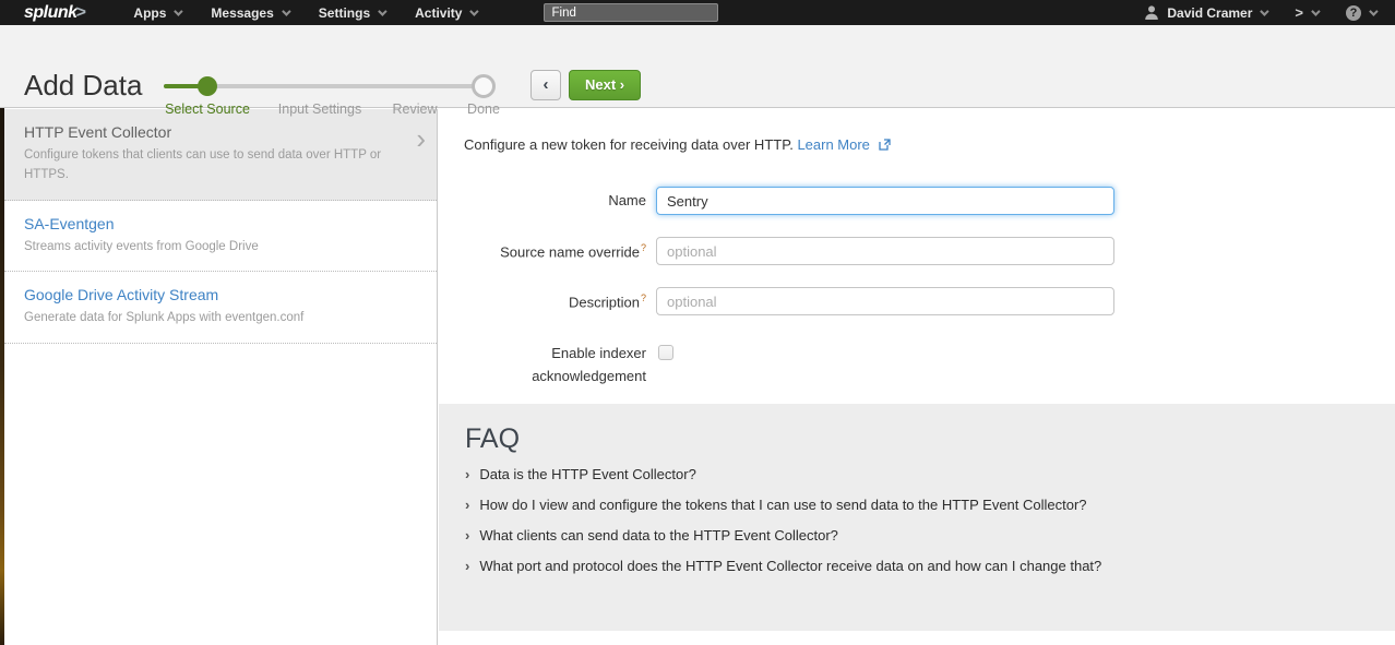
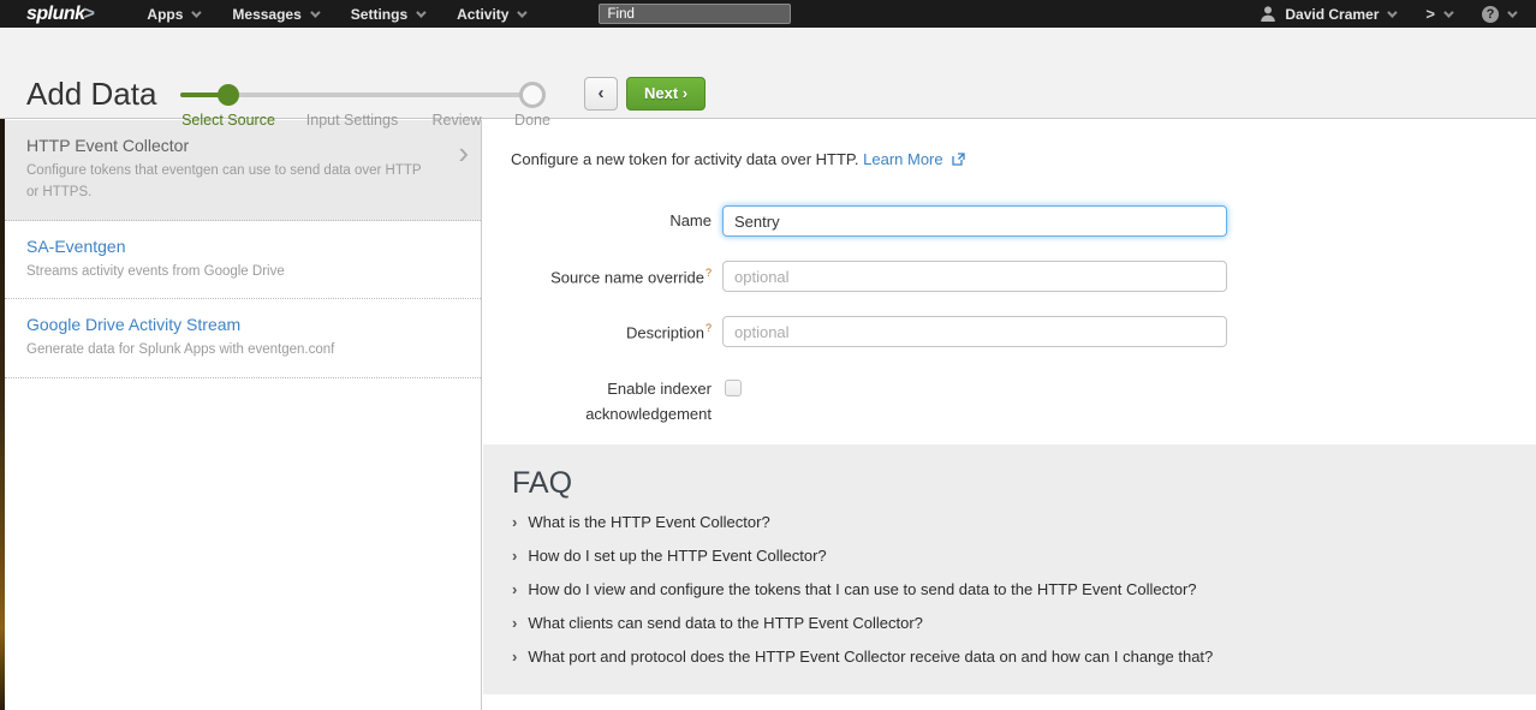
  splunk>
  Apps
  Messages
  Settings
  Activity
  Find
  David Cramer
  >
  ?
  Add Data
  Select Source
  Input Settings
  Review
  Done
  ‹
  Next ›
  HTTP Event Collector
- Configure tokens that clients can use to send data over HTTP or HTTPS.
+ Configure tokens that eventgen can use to send data over HTTP or HTTPS.
  ›
  SA-Eventgen
  Streams activity events from Google Drive
  Google Drive Activity Stream
  Generate data for Splunk Apps with eventgen.conf
- Configure a new token for receiving data over HTTP. Learn More
+ Configure a new token for activity data over HTTP. Learn More
  Name
  Sentry
  Source name override?
  optional
  Description?
  optional
  Enable indexer
  acknowledgement
  FAQ
- › Data is the HTTP Event Collector?
+ › What is the HTTP Event Collector?
+ › How do I set up the HTTP Event Collector?
  › How do I view and configure the tokens that I can use to send data to the HTTP Event Collector?
  › What clients can send data to the HTTP Event Collector?
  › What port and protocol does the HTTP Event Collector receive data on and how can I change that?
